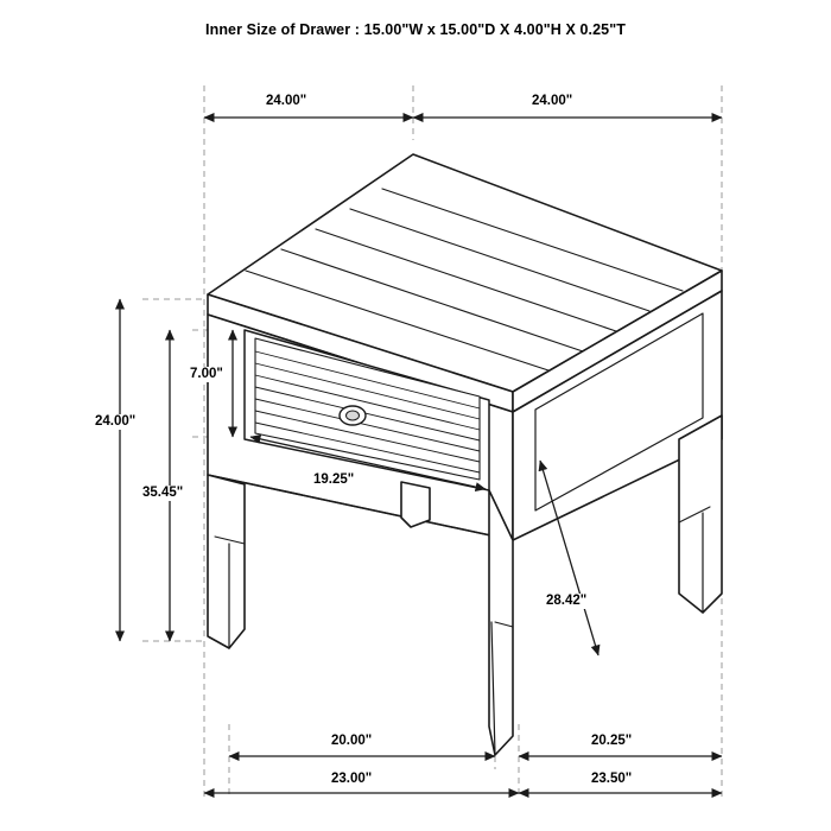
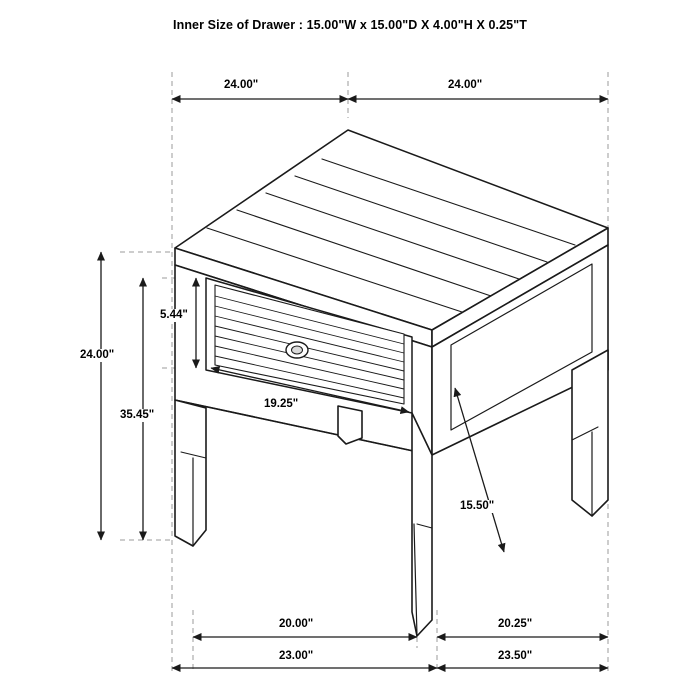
  Inner Size of Drawer : 15.00"W x 15.00"D X 4.00"H X 0.25"T
  24.00"
  24.00"
- 7.00"
+ 5.44"
  24.00"
  35.45"
  19.25"
- 28.42"
+ 15.50"
  20.00"
  20.25"
  23.00"
  23.50"
